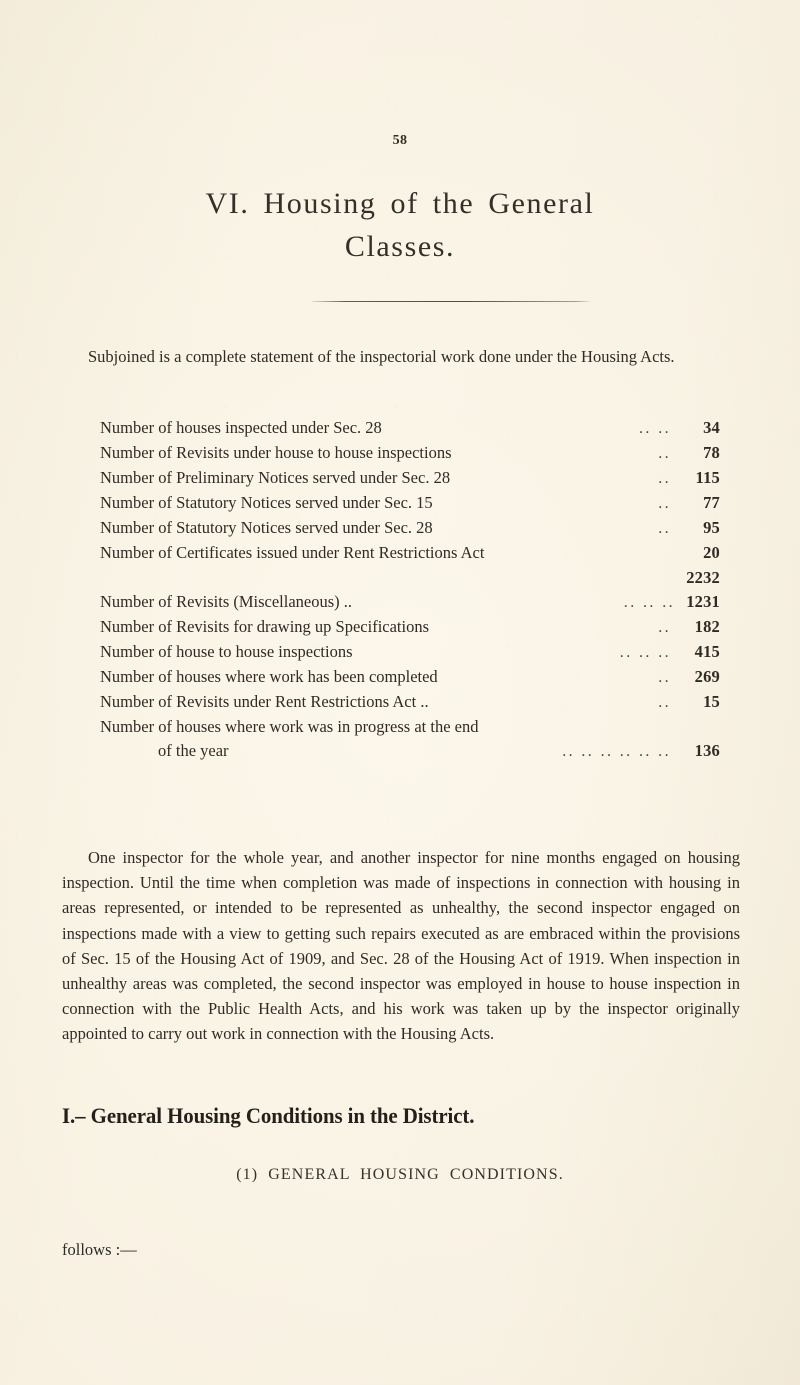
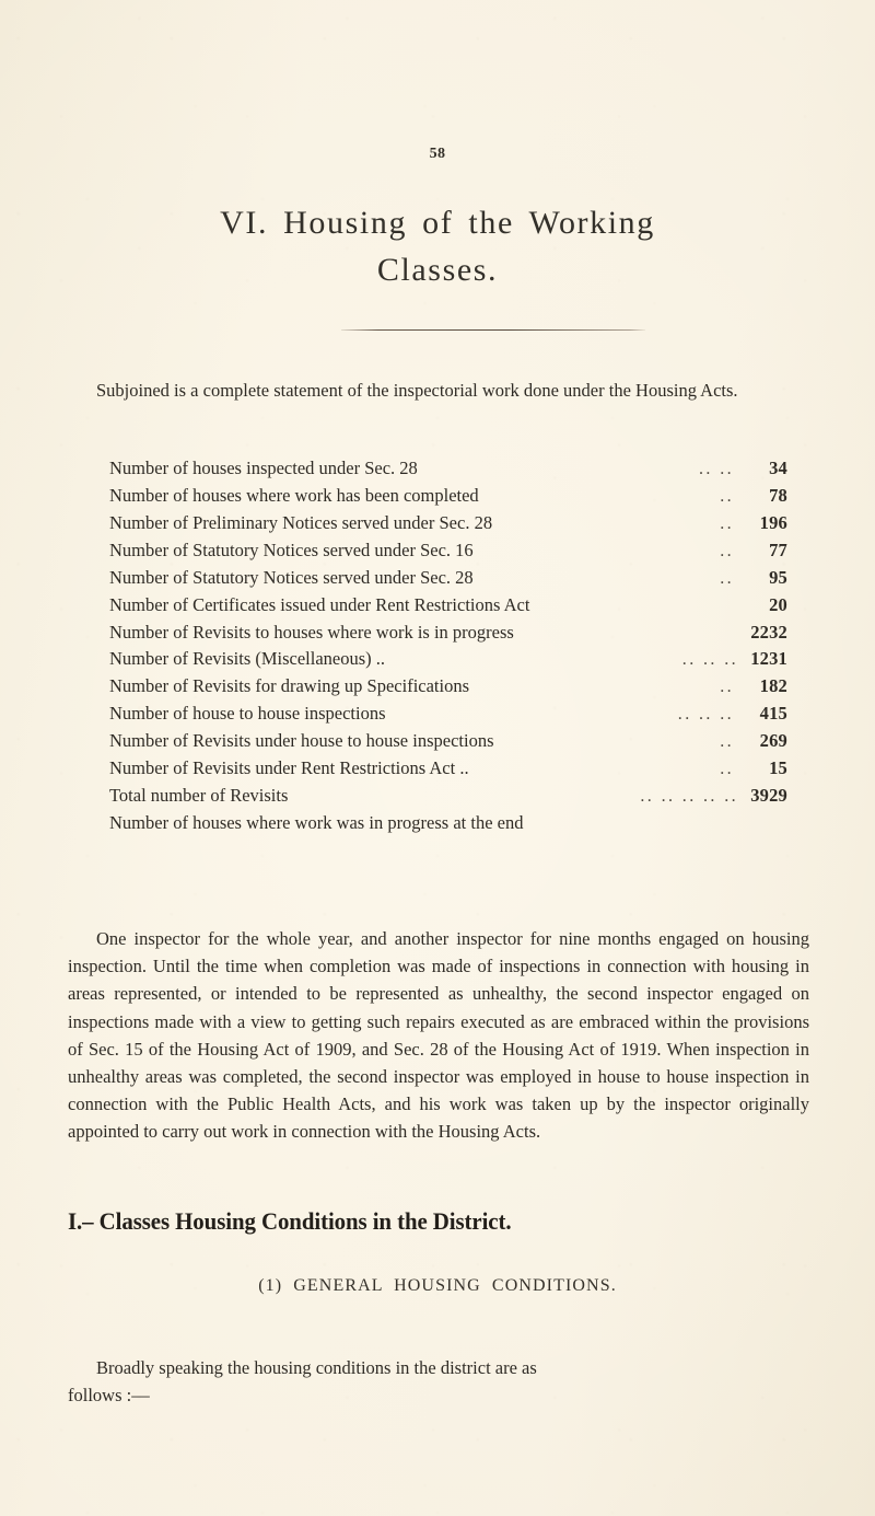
  58
- VI. Housing of the General
+ VI. Housing of the Working
  Classes.
  Subjoined is a complete statement of the inspectorial work done under the Housing Acts.
  Number of houses inspected under Sec. 28
  .. ..
  34
- Number of Revisits under house to house inspections
+ Number of houses where work has been completed
  ..
  78
  Number of Preliminary Notices served under Sec. 28
  ..
- 115
+ 196
- Number of Statutory Notices served under Sec. 15
+ Number of Statutory Notices served under Sec. 16
  ..
  77
  Number of Statutory Notices served under Sec. 28
  ..
  95
  Number of Certificates issued under Rent Restrictions Act
  20
+ Number of Revisits to houses where work is in progress
  2232
  Number of Revisits (Miscellaneous) ..
  .. .. ..
  1231
  Number of Revisits for drawing up Specifications
  ..
  182
  Number of house to house inspections
  .. .. ..
  415
- Number of houses where work has been completed
+ Number of Revisits under house to house inspections
  ..
  269
  Number of Revisits under Rent Restrictions Act ..
  ..
  15
+ Total number of Revisits
+ .. .. .. .. ..
+ 3929
  Number of houses where work was in progress at the end
- of the year
- .. .. .. .. .. ..
- 136
  One inspector for the whole year, and another inspector for nine months engaged on housing inspection. Until the time when completion was made of inspections in connection with housing in areas represented, or intended to be represented as unhealthy, the second inspector engaged on inspections made with a view to getting such repairs executed as are embraced within the provisions of Sec. 15 of the Housing Act of 1909, and Sec. 28 of the Housing Act of 1919. When inspection in unhealthy areas was completed, the second inspector was employed in house to house inspection in connection with the Public Health Acts, and his work was taken up by the inspector originally appointed to carry out work in connection with the Housing Acts.
- I.– General Housing Conditions in the District.
+ I.– Classes Housing Conditions in the District.
  (1) GENERAL HOUSING CONDITIONS.
+ Broadly speaking the housing conditions in the district are as
  follows :—
